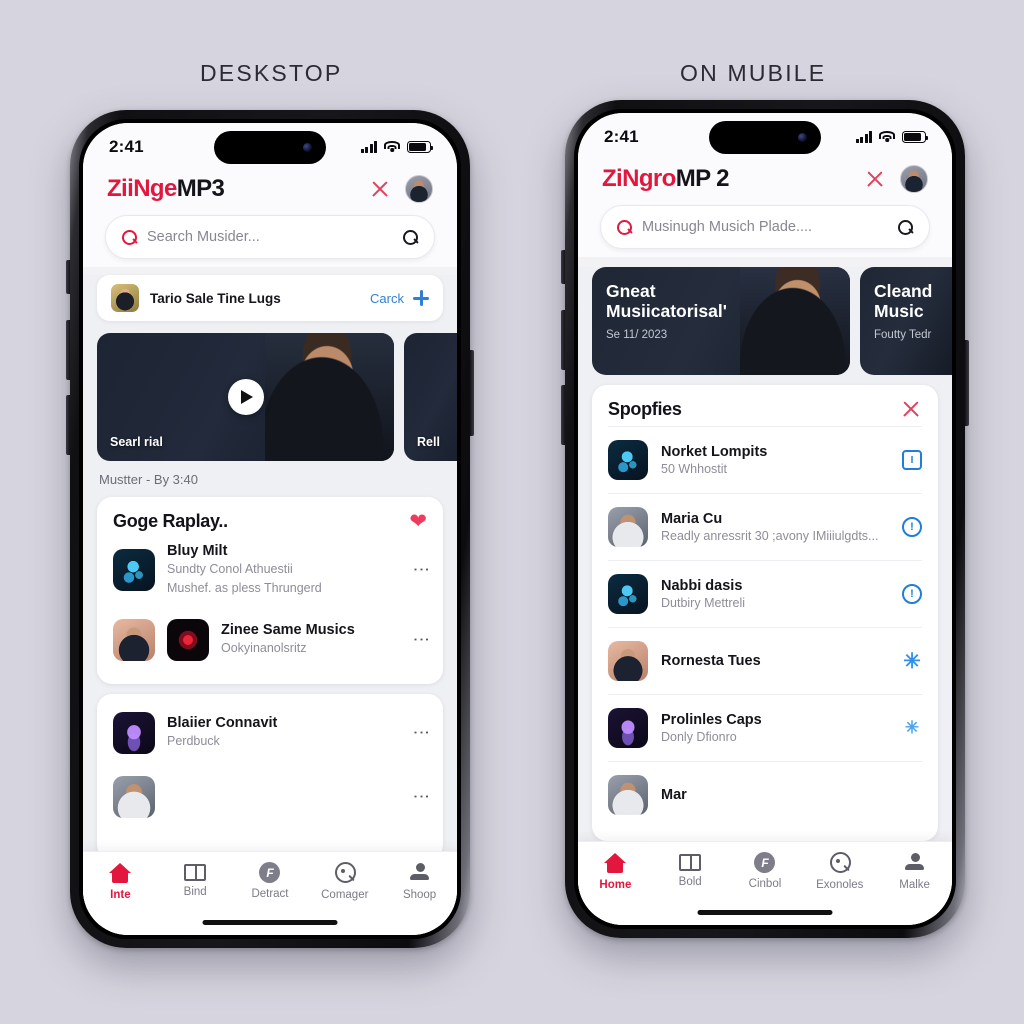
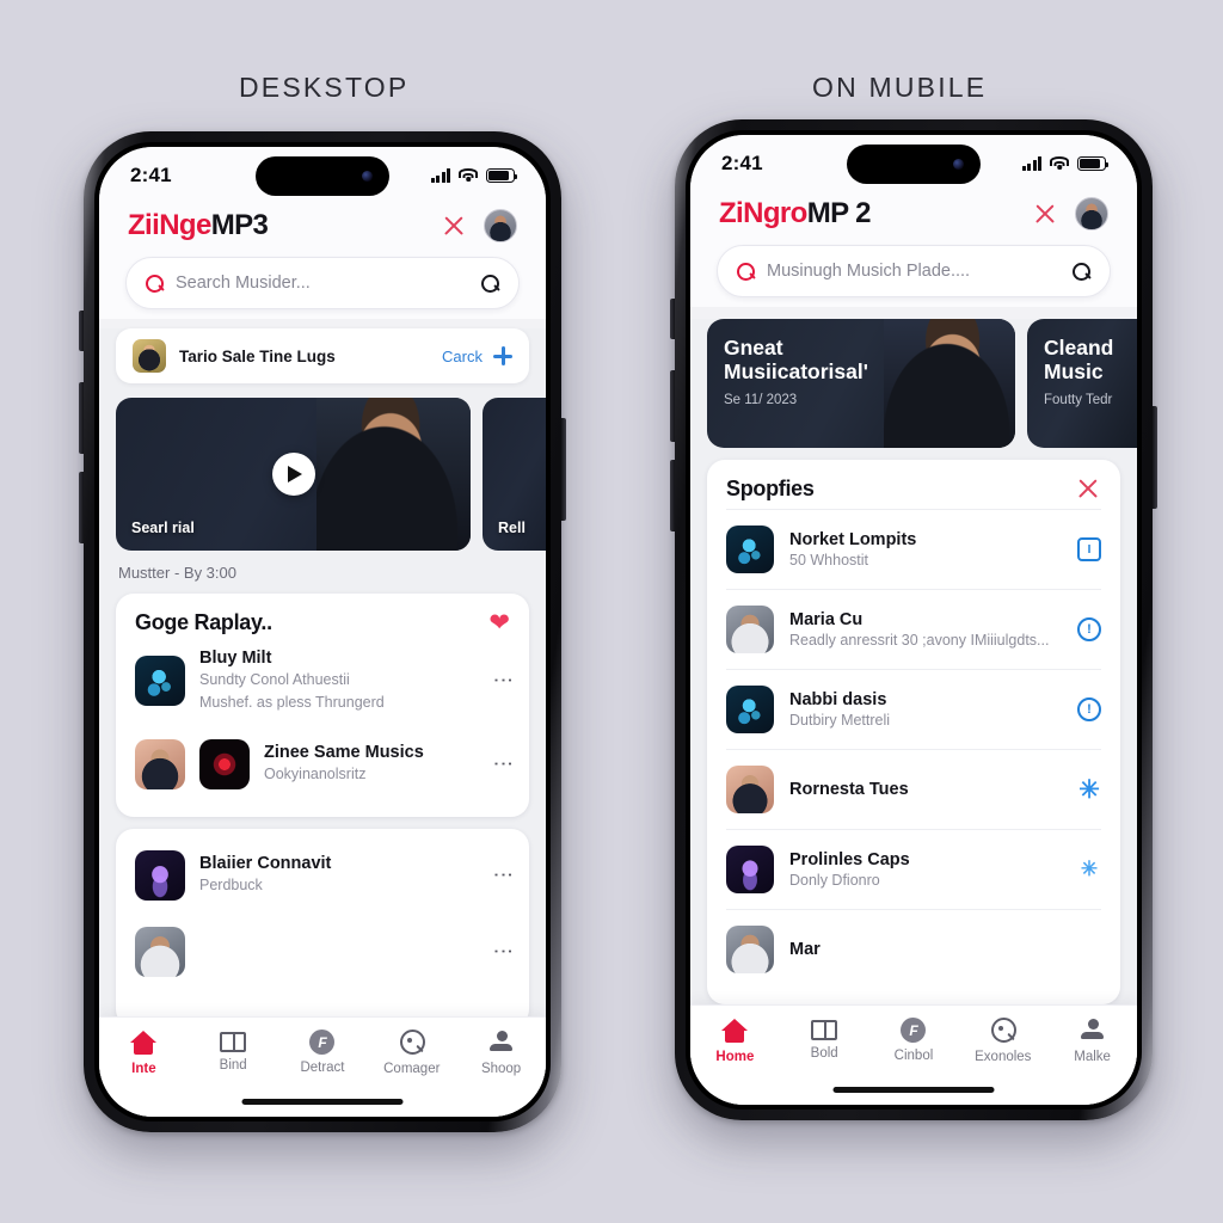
  DESKSTOP
  ON MUBILE
  2:41
  ZiiNgeMP3
  Search Musider...
  Tario Sale Tine Lugs
  Carck
  Searl rial
  Rell
- Mustter - By 3:40
+ Mustter - By 3:00
  Goge Raplay..
  ❤
  Bluy Milt
  Sundty Conol Athuestii
  Mushef. as pless Thrungerd
  Zinee Same Musics
  Ookyinanolsritz
  Blaiier Connavit
  Perdbuck
  Inte
  Bind
  F
  Detract
  Comager
  Shoop
  2:41
  ZiNgroMP 2
  Musinugh Musich Plade....
  Gneat
  Musiicatorisal'
  Se 11/ 2023
  Cleand
  Music
  Foutty Tedr
  Spopfies
  Norket Lompits
  50 Whhostit
  I
  Maria Cu
  Readly anressrit 30 ;avony IMiiiulgdts...
  !
  Nabbi dasis
  Dutbiry Mettreli
  !
  Rornesta Tues
  ✳
  Prolinles Caps
  Donly Dfionro
  ✳
  Mar
  Home
  Bold
  F
  Cinbol
  Exonoles
  Malke
